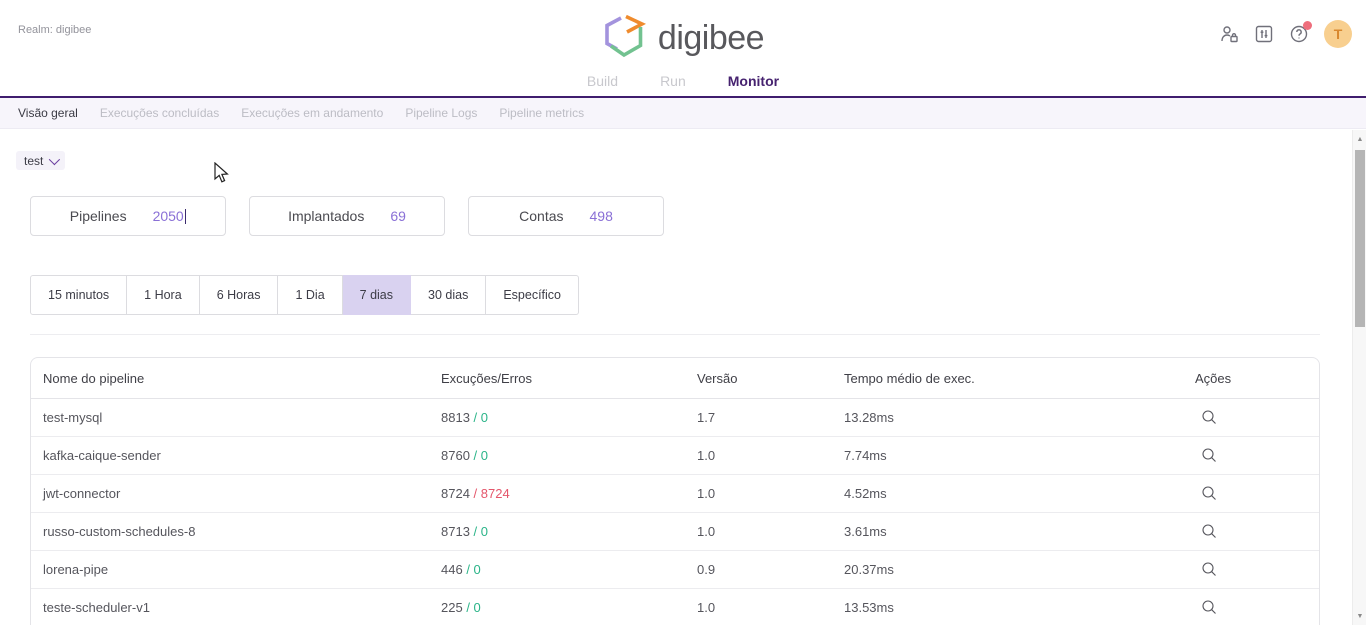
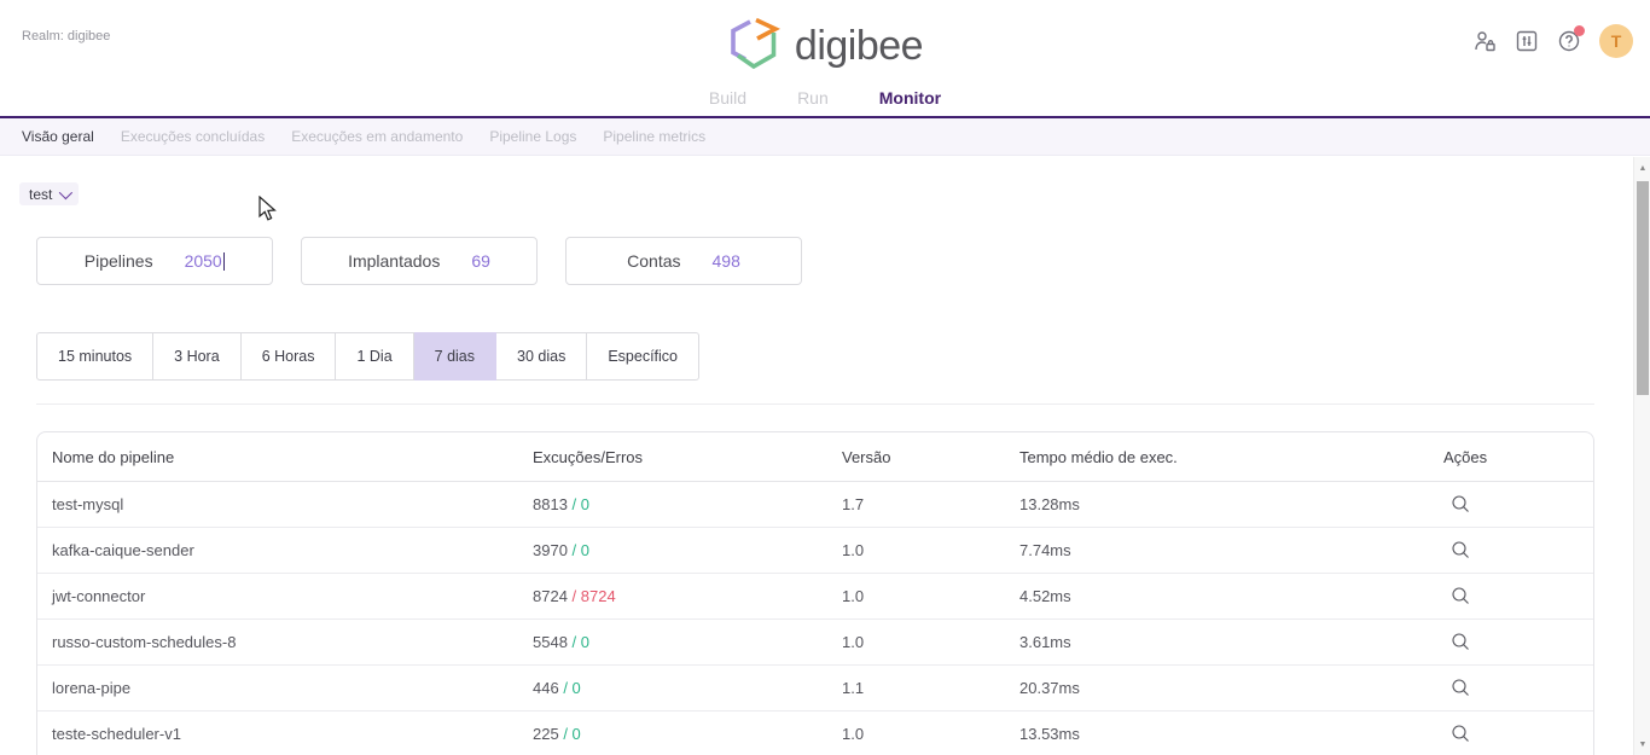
  Realm: digibee
  digibee
  Build
  Run
  Monitor
  T
  Visão geral
  Execuções concluídas
  Execuções em andamento
  Pipeline Logs
  Pipeline metrics
  test
  Pipelines
  2050
  Implantados
  69
  Contas
  498
  15 minutos
- 1 Hora
+ 3 Hora
  6 Horas
  1 Dia
  7 dias
  30 dias
  Específico
  Nome do pipeline
  Excuções/Erros
  Versão
  Tempo médio de exec.
  Ações
  test-mysql
  8813 / 0
  1.7
  13.28ms
  kafka-caique-sender
- 8760 / 0
+ 3970 / 0
  1.0
  7.74ms
  jwt-connector
  8724 / 8724
  1.0
  4.52ms
  russo-custom-schedules-8
- 8713 / 0
+ 5548 / 0
  1.0
  3.61ms
  lorena-pipe
  446 / 0
- 0.9
+ 1.1
  20.37ms
  teste-scheduler-v1
  225 / 0
  1.0
  13.53ms
